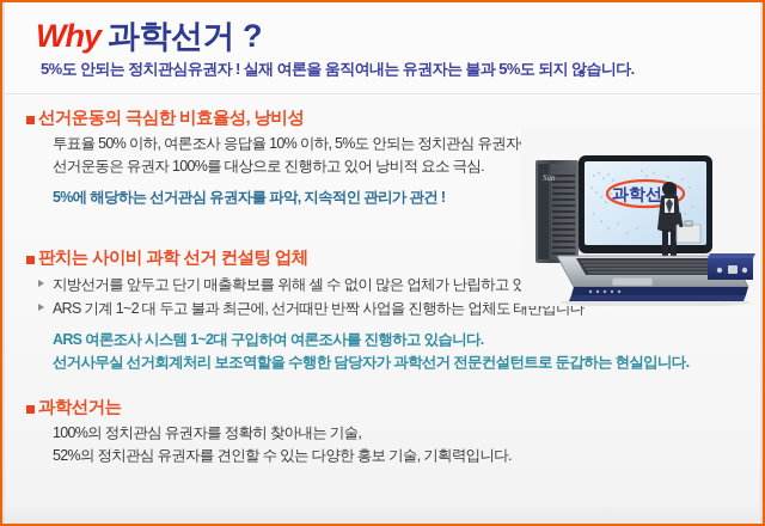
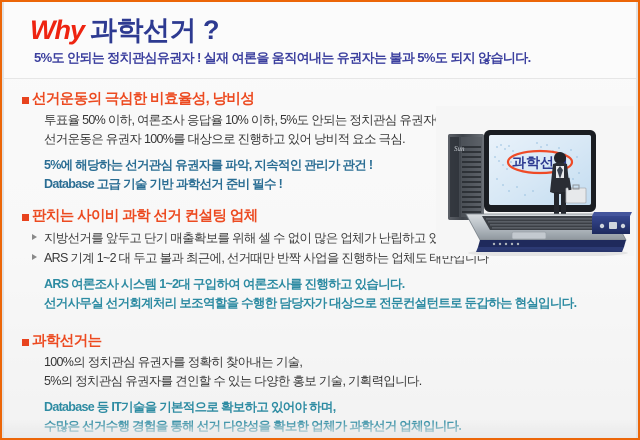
  Why 과학선거 ?
  5%도 안되는 정치관심유권자 ! 실재 여론을 움직여내는 유권자는 불과 5%도 되지 않습니다.
  선거운동의 극심한 비효율성, 낭비성
  투표율 50% 이하, 여론조사 응답율 10% 이하, 5%도 안되는 정치관심 유권자
  선거운동은 유권자 100%를 대상으로 진행하고 있어 낭비적 요소 극심.
  5%에 해당하는 선거관심 유권자를 파악, 지속적인 관리가 관건 !
+ Database 고급 기술 기반 과학선거 준비 필수 !
  판치는 사이비 과학 선거 컨설팅 업체
  지방선거를 앞두고 단기 매출확보를 위해 셀 수 없이 많은 업체가 난립하고 있
  ARS 기계 1~2 대 두고 불과 최근에, 선거때만 반짝 사업을 진행하는 업체도 태반입니다
  ARS 여론조사 시스템 1~2대 구입하여 여론조사를 진행하고 있습니다.
- 선거사무실 선거회계처리 보조역할을 수행한 담당자가 과학선거 전문컨설턴트로 둔갑하는 현실입니다.
+ 선거사무실 선거회계처리 보조역할을 수행한 담당자가 대상으로 전문컨설턴트로 둔갑하는 현실입니다.
  과학선거는
  100%의 정치관심 유권자를 정확히 찾아내는 기술,
- 52%의 정치관심 유권자를 견인할 수 있는 다양한 홍보 기술, 기획력입니다.
+ 5%의 정치관심 유권자를 견인할 수 있는 다양한 홍보 기술, 기획력입니다.
+ Database 등 IT기술을 기본적으로 확보하고 있어야 하며,
  Sun
  과학선
